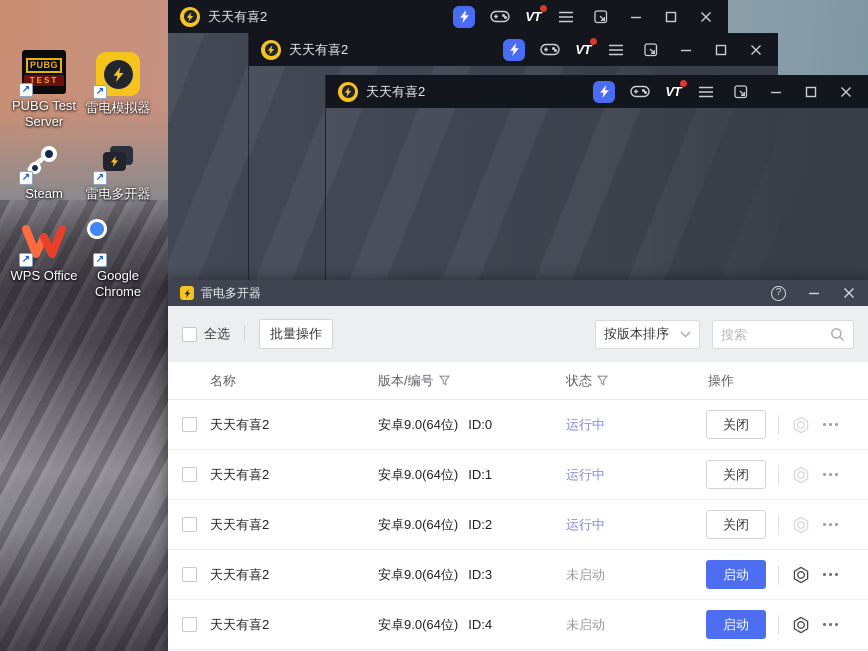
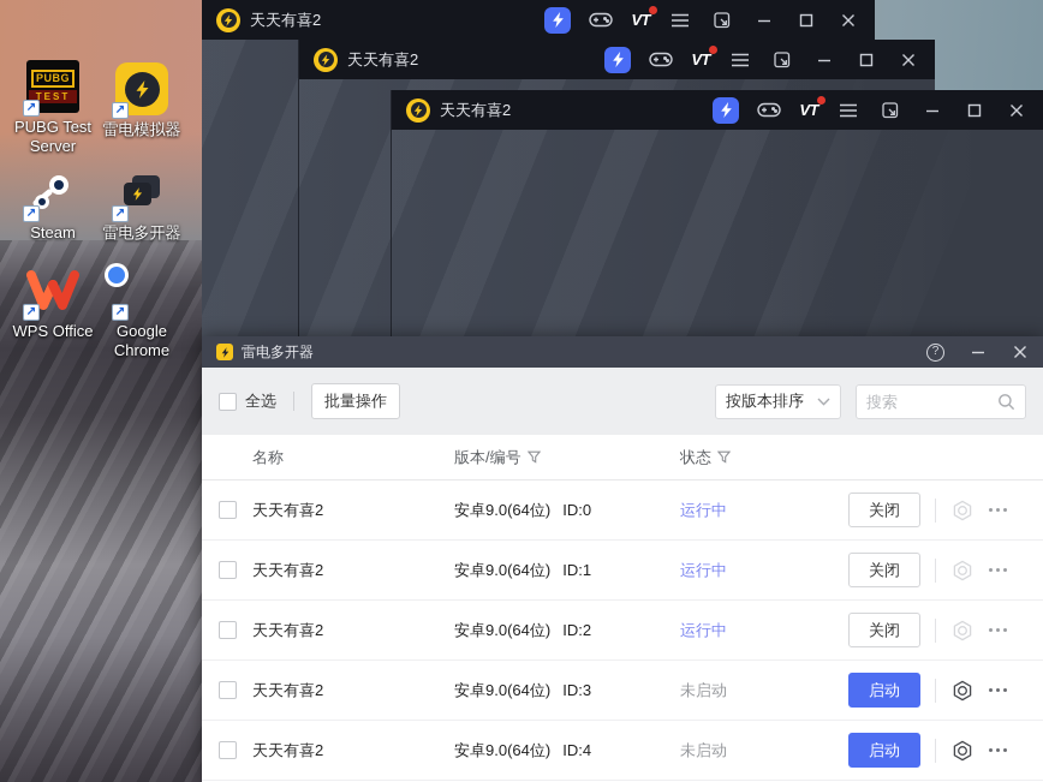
  PUBG
  TEST
  ↗
  PUBG Test Server
  ↗
  雷电模拟器
  ↗
  Steam
  ↗
  雷电多开器
  ↗
  WPS Office
  ↗
  Google Chrome
  天天有喜2
  VT
  天天有喜2
  VT
  天天有喜2
  VT
  雷电多开器
  ?
  全选
  批量操作
  按版本排序
  搜索
  名称
  版本/编号
  状态
- 操作
  天天有喜2
  安卓9.0(64位) ID:0
  运行中
  关闭
  天天有喜2
  安卓9.0(64位) ID:1
  运行中
  关闭
  天天有喜2
  安卓9.0(64位) ID:2
  运行中
  关闭
  天天有喜2
  安卓9.0(64位) ID:3
  未启动
  启动
  天天有喜2
  安卓9.0(64位) ID:4
  未启动
  启动
